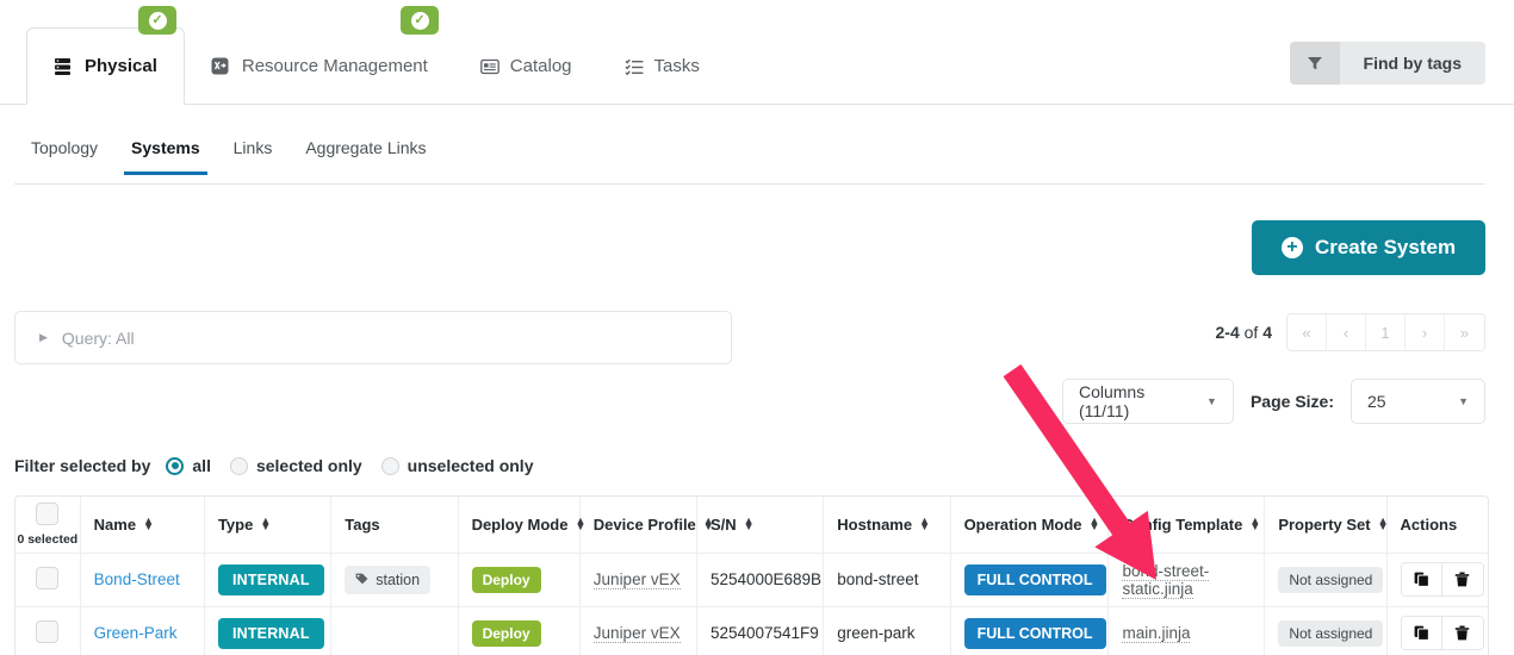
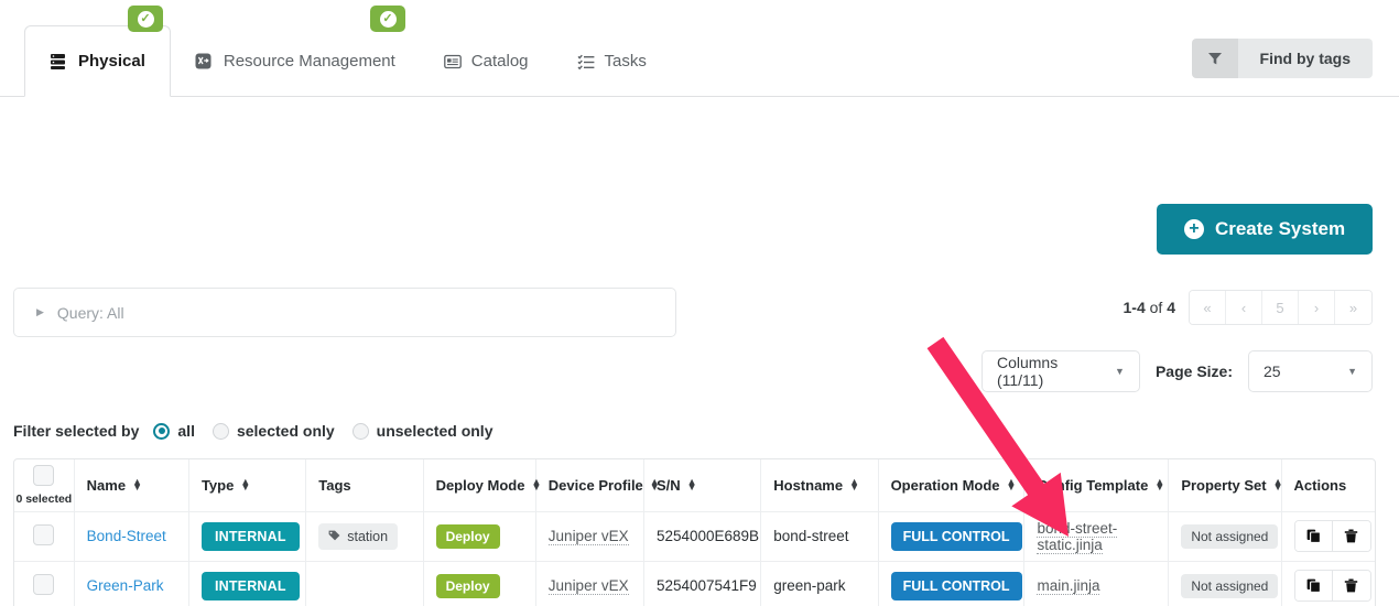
  Physical
  Resource Management
  Catalog
  Tasks
  ✓
  ✓
  Find by tags
- Topology
- Systems
- Links
- Aggregate Links
  +
  Create System
  ▶
  Query: All
- 2-4 of 4
+ 1-4 of 4
  «
  ‹
- 1
+ 5
  ›
  »
  Columns (11/11)
  ▼
  Page Size:
  25
  ▼
  Filter selected by
  all
  selected only
  unselected only
  0 selected	Name ▲▼	Type ▲▼	Tags	Deploy Mode ▲▼	Device Profile ▲▼	S/N ▲▼	Hostname ▲▼	Operation Mode ▲▼	fig Template ▲▼	Property Set ▲▼	Actions
  	Bond-Street	INTERNAL	station	Deploy	Juniper vEX	5254000E689B	bond-street	FULL CONTROL	bo-street-static.jinja	Not assigned
  	Green-Park	INTERNAL		Deploy	Juniper vEX	5254007541F9	green-park	FULL CONTROL	main.jinja	Not assigned
